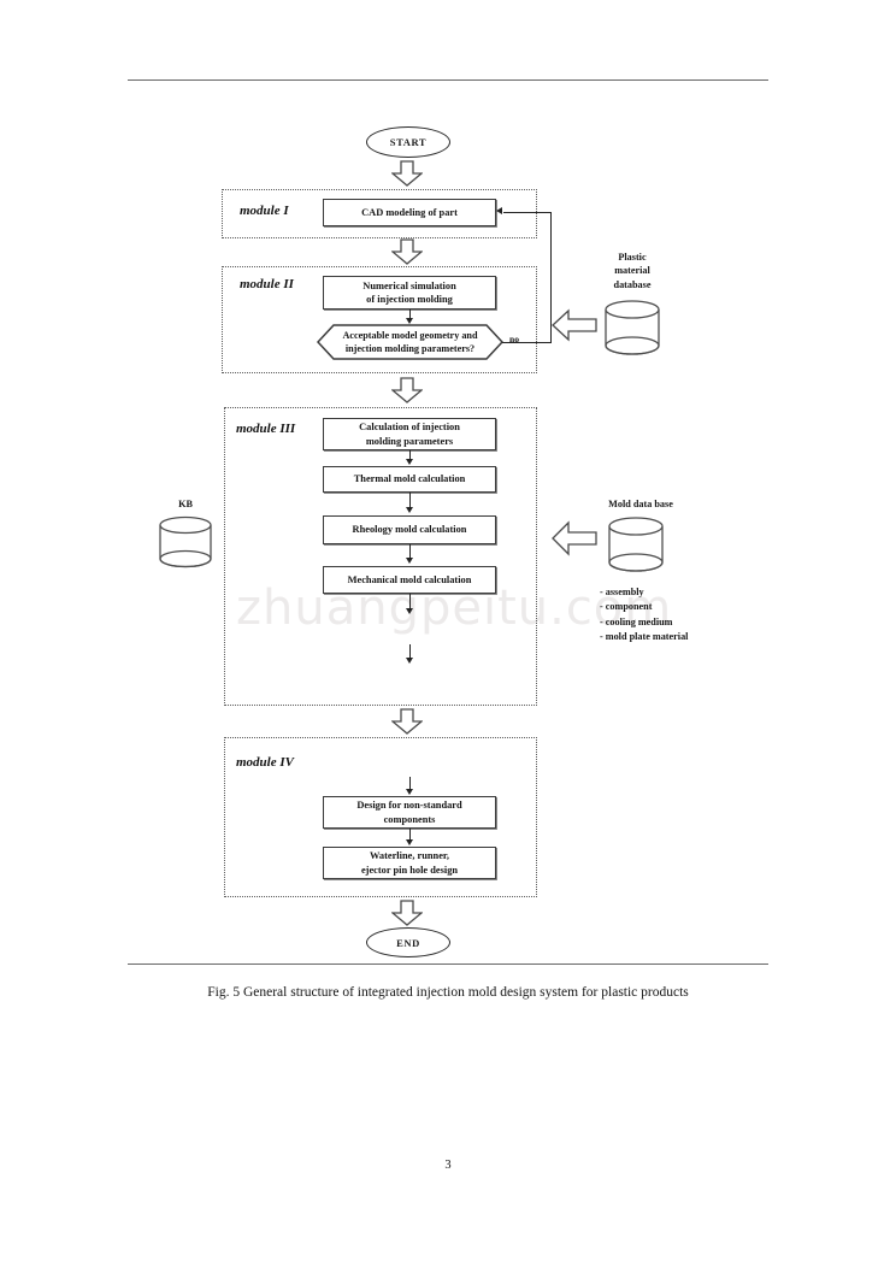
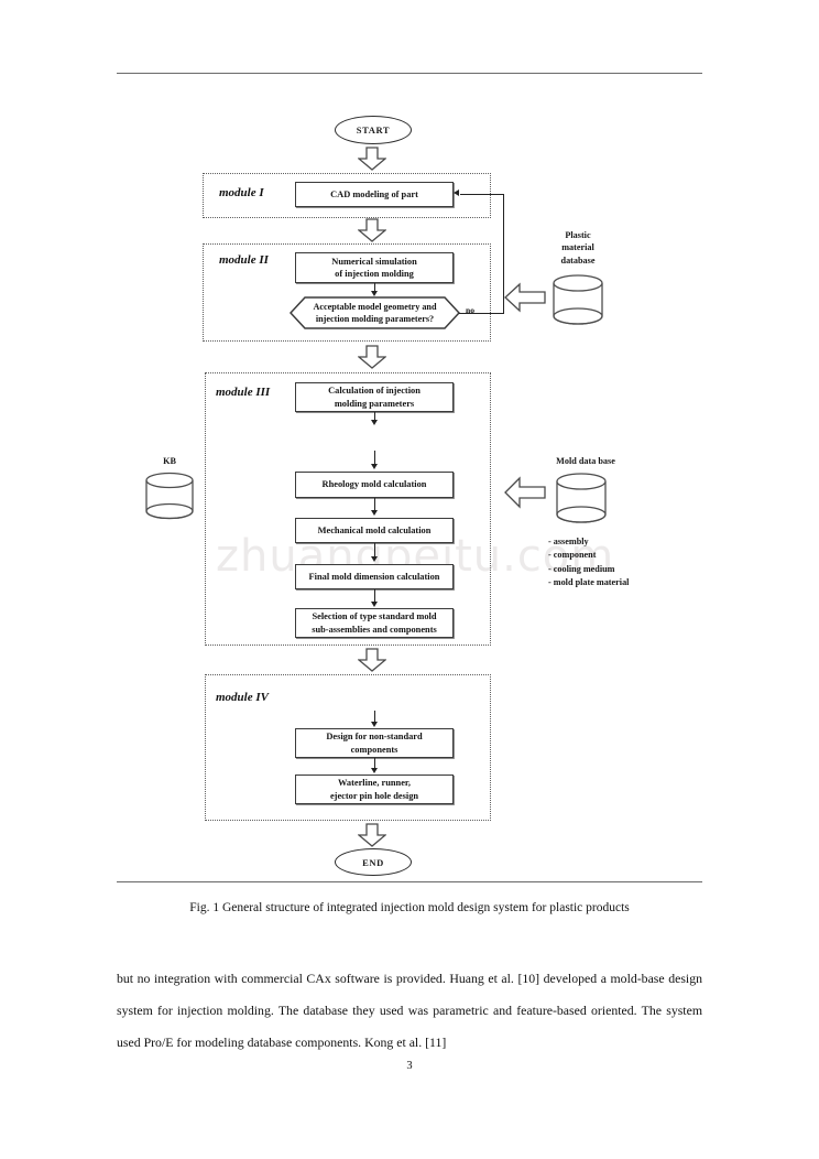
  zhuangpeitu.com
  START
  module I
  CAD modeling of part
  module II
  Numerical simulation
  of injection molding
  Acceptable model geometry and
  injection molding parameters?
  no
  module III
  Calculation of injection
  molding parameters
- Thermal mold calculation
  Rheology mold calculation
  Mechanical mold calculation
+ Final mold dimension calculation
+ Selection of type standard mold
+ sub-assemblies and components
  module IV
  Design for non-standard
  components
  Waterline, runner,
  ejector pin hole design
  END
  Plastic
  material
  database
  KB
  Mold data base
  - assembly
  - component
  - cooling medium
  - mold plate material
- Fig. 5 General structure of integrated injection mold design system for plastic products
+ Fig. 1 General structure of integrated injection mold design system for plastic products
+ but no integration with commercial CAx software is provided. Huang et al. [10] developed a mold-base design system for injection molding. The database they used was parametric and feature-based oriented. The system used Pro/E for modeling database components. Kong et al. [11]
  3
